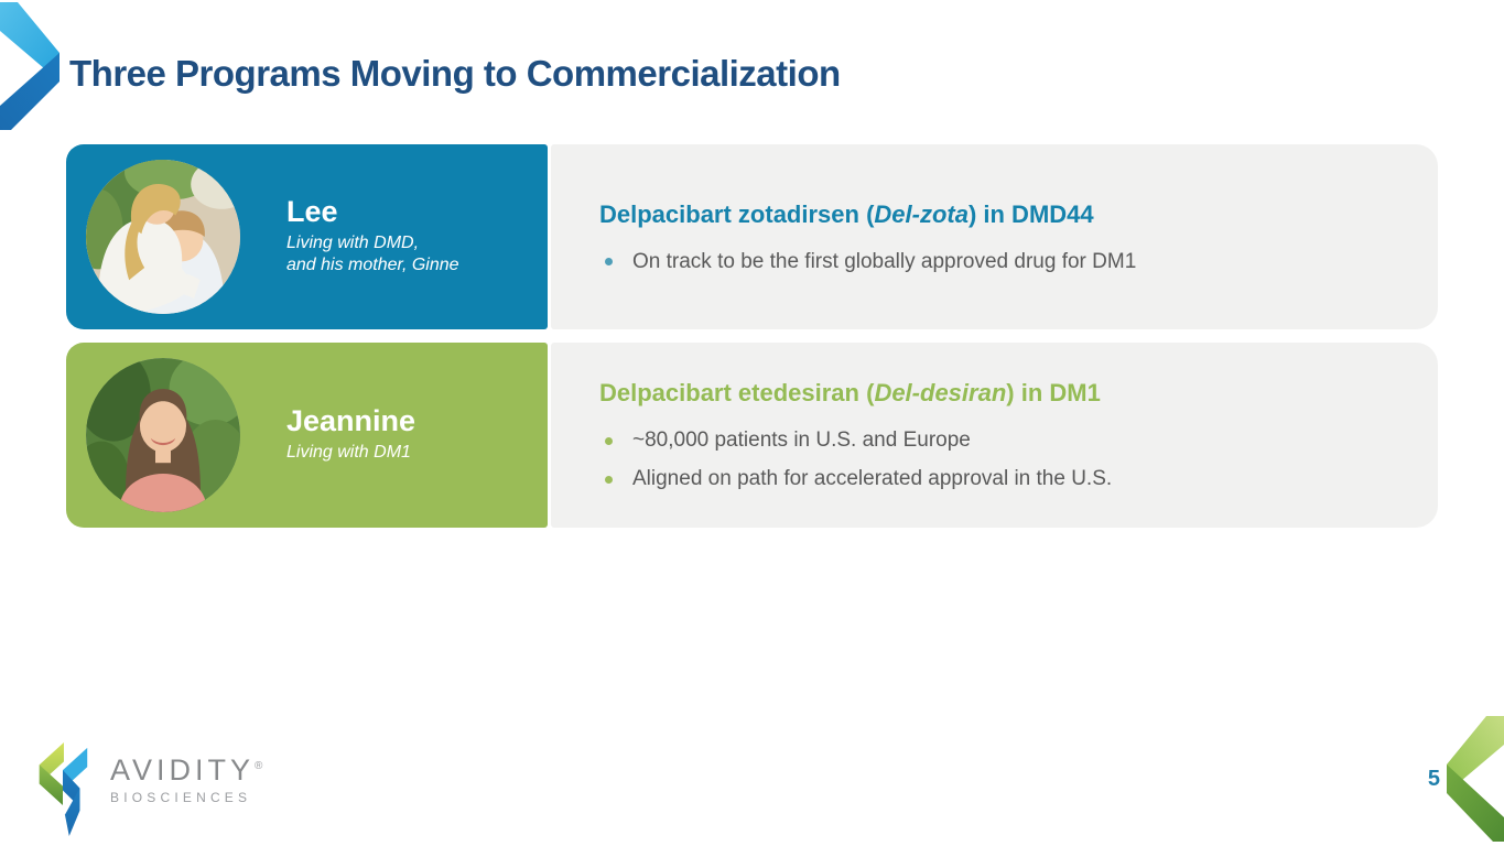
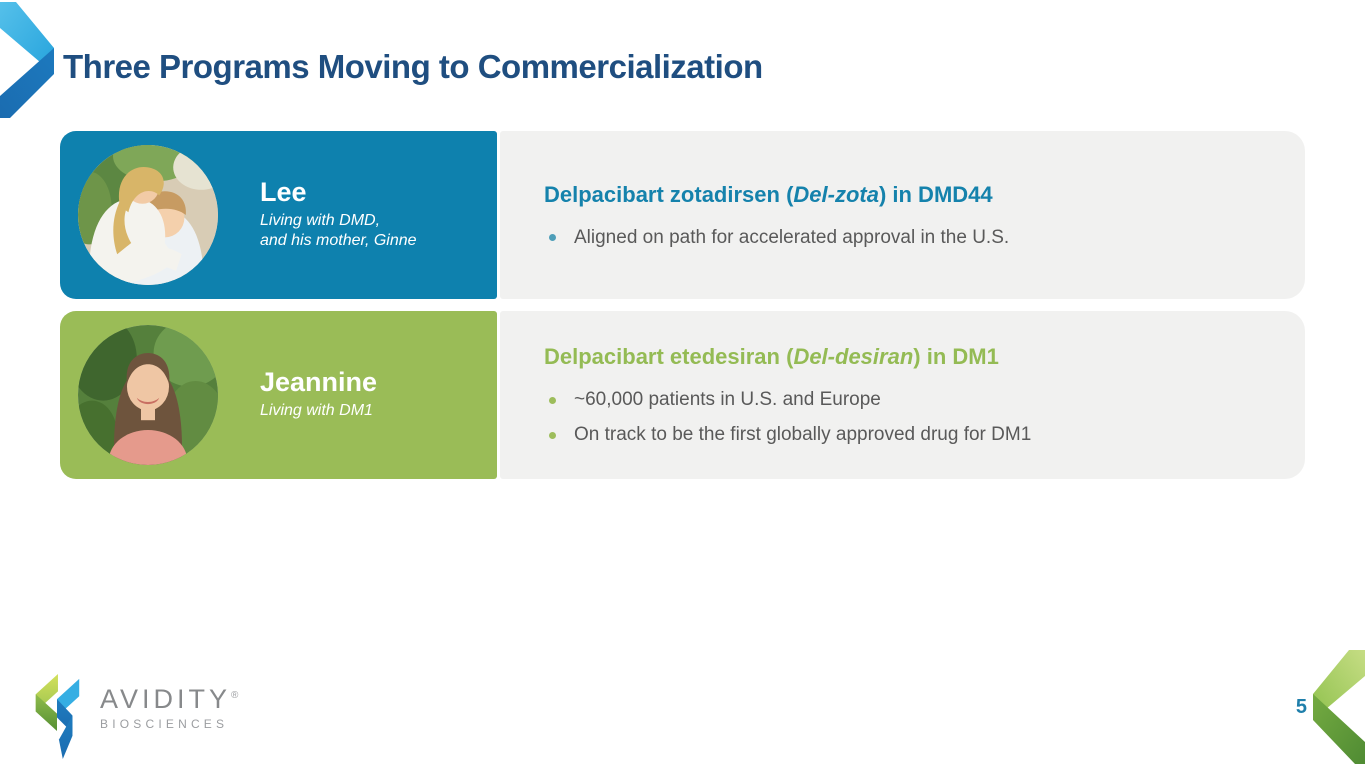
  Three Programs Moving to Commercialization
  Lee
  Living with DMD,
  and his mother, Ginne
  Delpacibart zotadirsen (Del-zota) in DMD44
- On track to be the first globally approved drug for DM1
+ Aligned on path for accelerated approval in the U.S.
  Jeannine
  Living with DM1
  Delpacibart etedesiran (Del-desiran) in DM1
- ~80,000 patients in U.S. and Europe
+ ~60,000 patients in U.S. and Europe
- Aligned on path for accelerated approval in the U.S.
+ On track to be the first globally approved drug for DM1
  AVIDITY®
  BIOSCIENCES
  5
